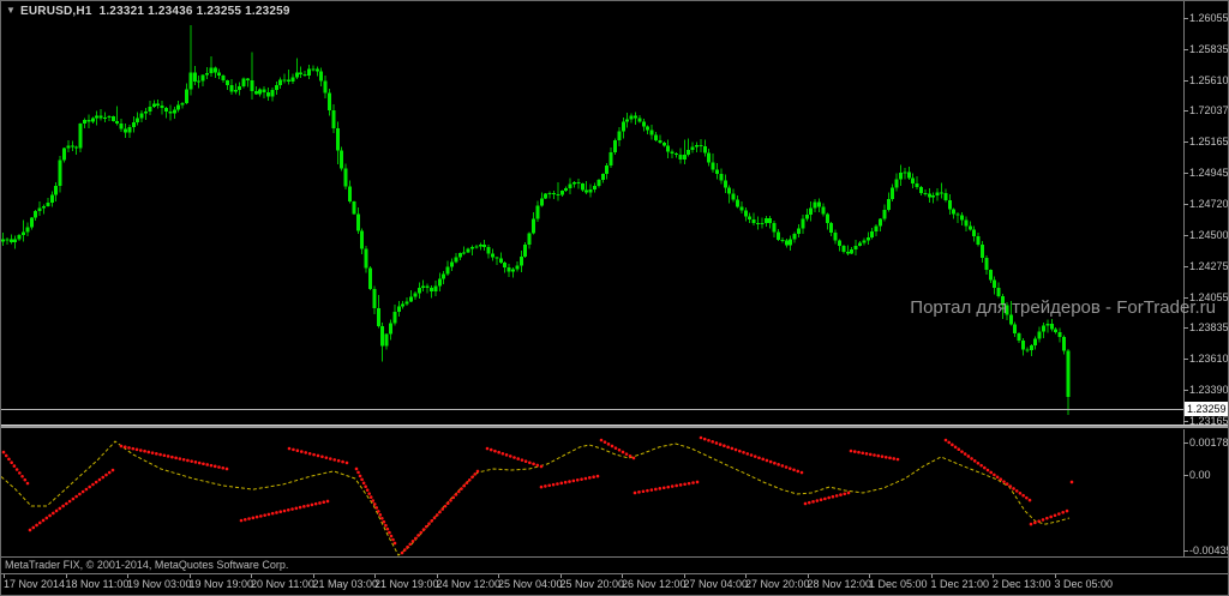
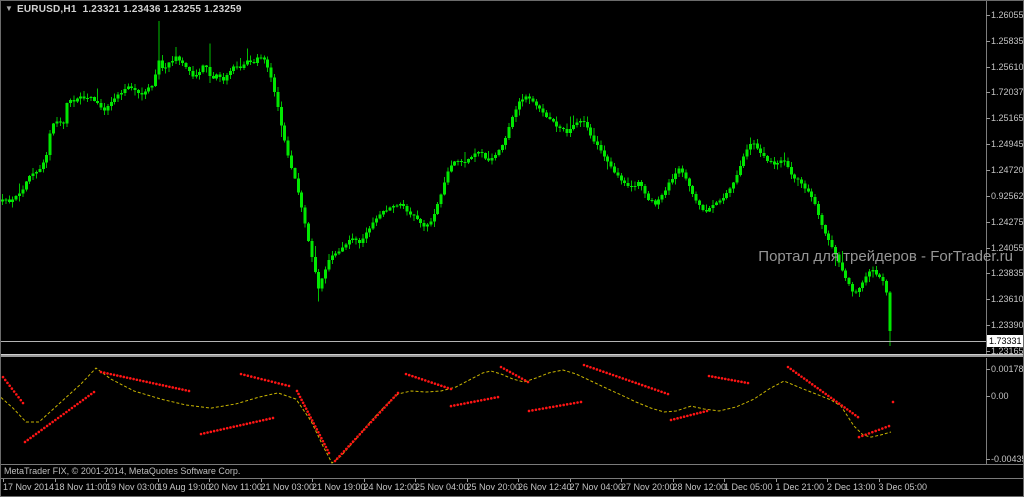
  ▼
  EURUSD,H1 1.23321 1.23436 1.23255 1.23259
  Портал для трейдеров - ForTrader.ru
  1.26055
  1.25835
  1.25610
  1.72037
  1.25165
  1.24945
  1.24720
- 1.24500
+ 0.92562
  1.24275
  1.24055
  1.23835
  1.23610
  1.23390
  1.23165
- 1.23259
+ 1.73331
  0.00178
  0.00
  -0.0043
  MetaTrader FIX, © 2001-2014, MetaQuotes Software Corp.
  17 Nov 2014
  18 Nov 11:00
  19 Nov 03:00
- 19 Nov 19:00
+ 19 Aug 19:00
  20 Nov 11:00
- 21 May 03:00
+ 21 Nov 03:00
  21 Nov 19:00
  24 Nov 12:00
  25 Nov 04:00
  25 Nov 20:00
- 26 Nov 12:00
+ 26 Nov 12:40
  27 Nov 04:00
  27 Nov 20:00
  28 Nov 12:00
  1 Dec 05:00
  1 Dec 21:00
  2 Dec 13:00
  3 Dec 05:00
